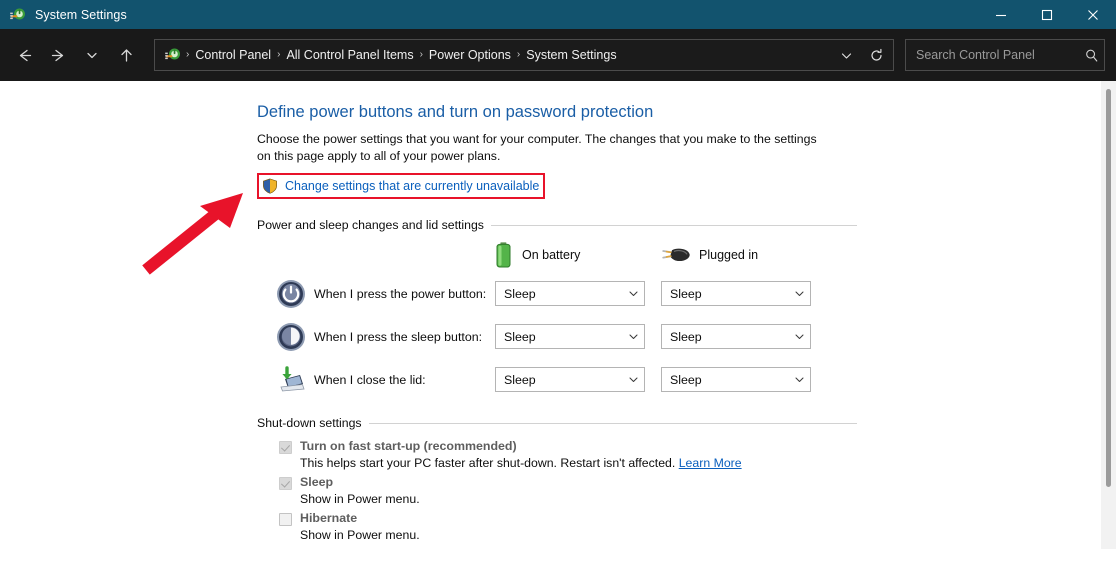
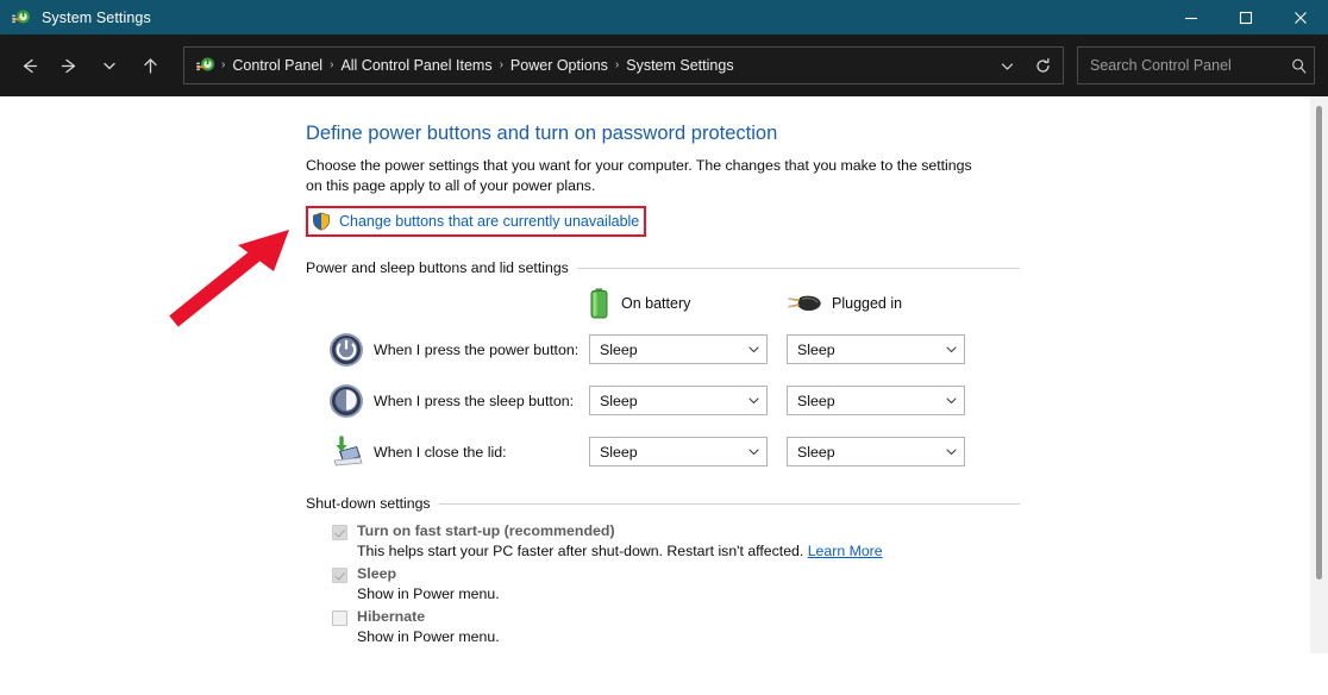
  System Settings
  ›
  Control Panel
  ›
  All Control Panel Items
  ›
  Power Options
  ›
  System Settings
  Search Control Panel
  Define power buttons and turn on password protection
  Choose the power settings that you want for your computer. The changes that you make to the settings on this page apply to all of your power plans.
- Change settings that are currently unavailable
+ Change buttons that are currently unavailable
- Power and sleep changes and lid settings
+ Power and sleep buttons and lid settings
  On battery
  Plugged in
  When I press the power button:
  Sleep
  Sleep
  When I press the sleep button:
  Sleep
  Sleep
  When I close the lid:
  Sleep
  Sleep
  Shut-down settings
  Turn on fast start-up (recommended)
  This helps start your PC faster after shut-down. Restart isn't affected. Learn More
  Sleep
  Show in Power menu.
  Hibernate
  Show in Power menu.
